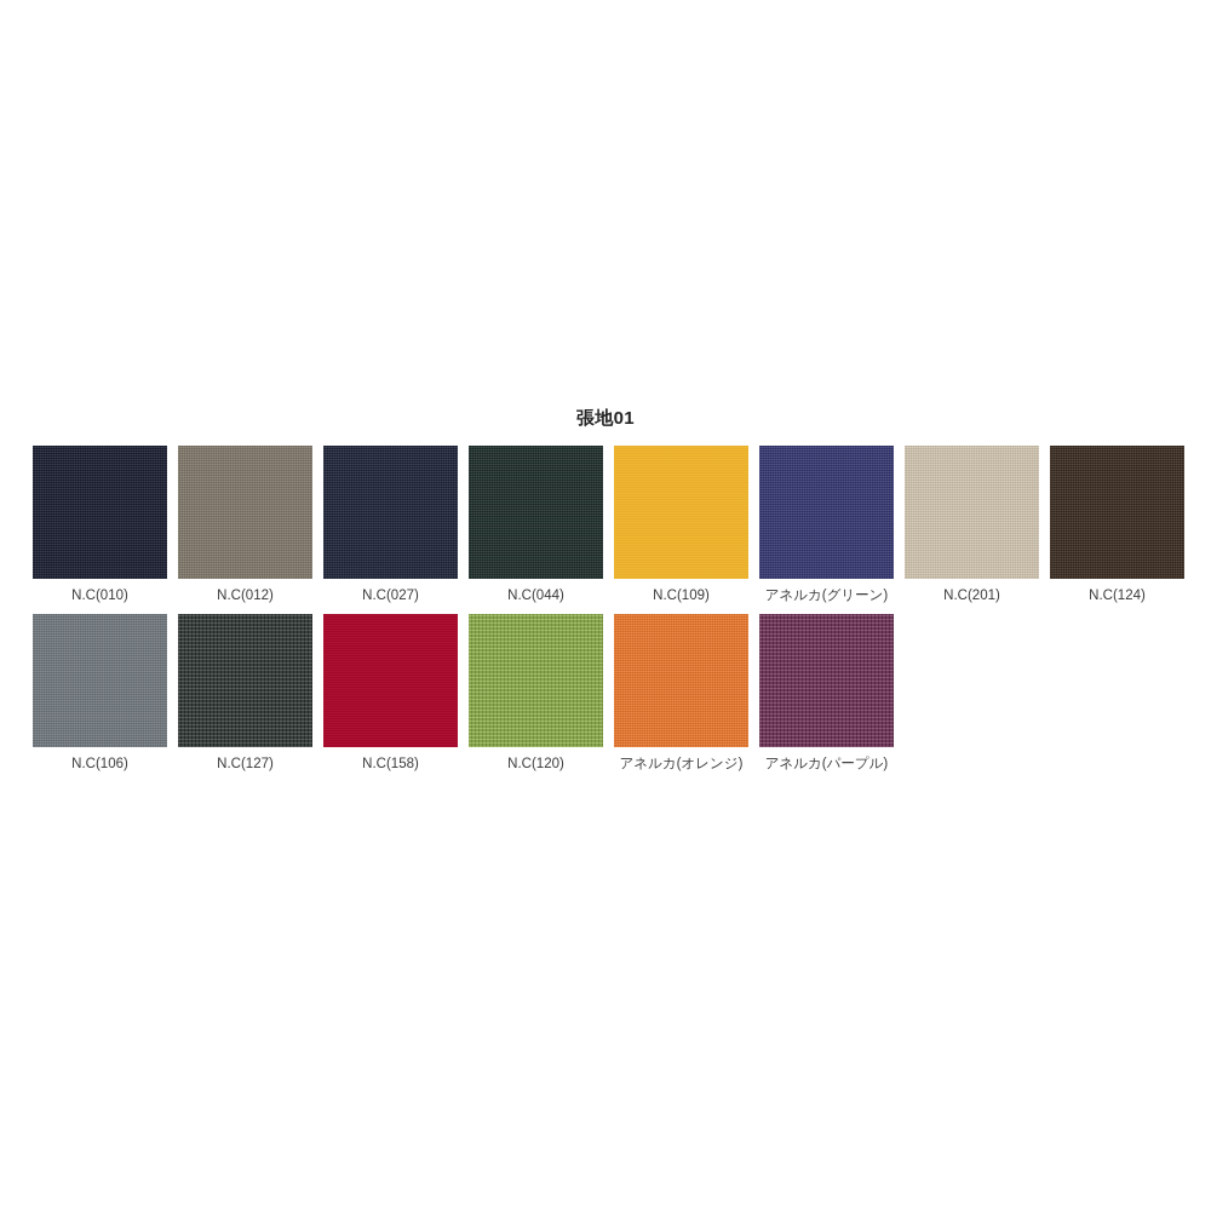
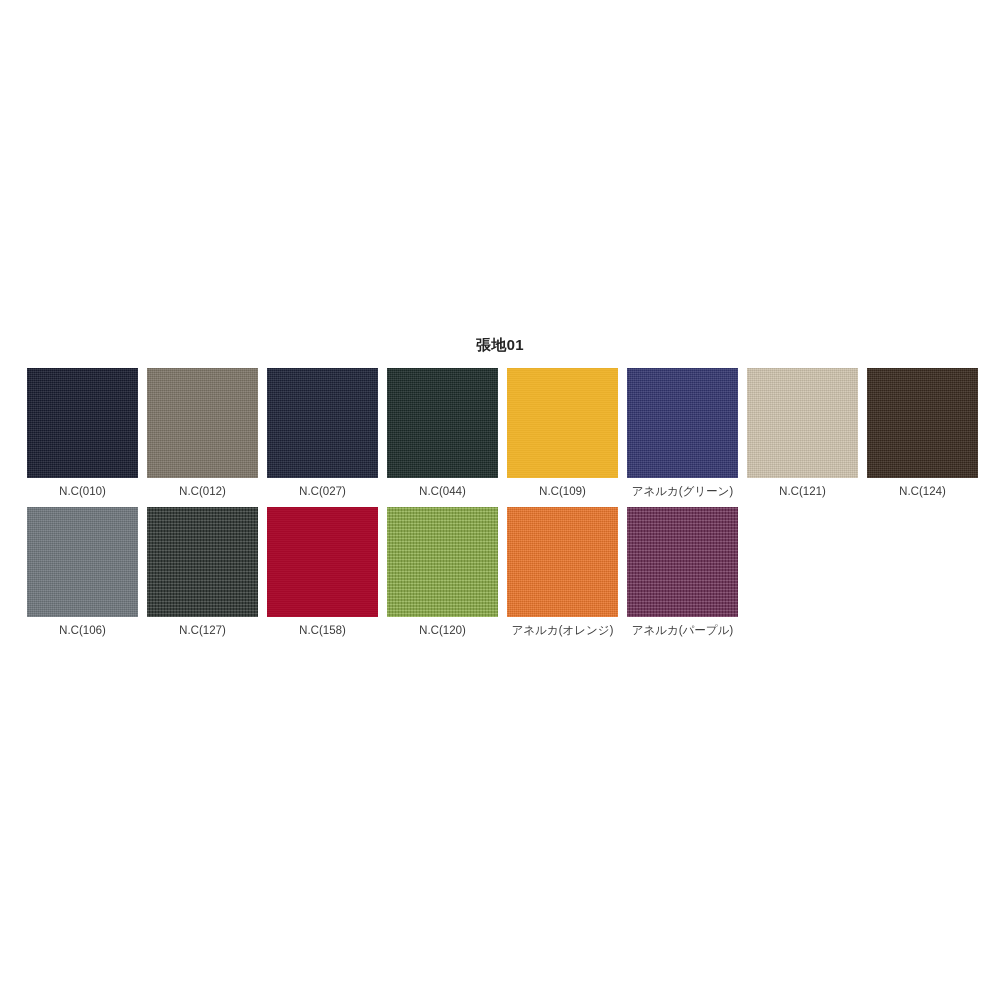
  張地01
  N.C(010)
  N.C(012)
  N.C(027)
  N.C(044)
  N.C(109)
  アネルカ(グリーン)
- N.C(201)
+ N.C(121)
  N.C(124)
  N.C(106)
  N.C(127)
  N.C(158)
  N.C(120)
  アネルカ(オレンジ)
  アネルカ(パープル)
